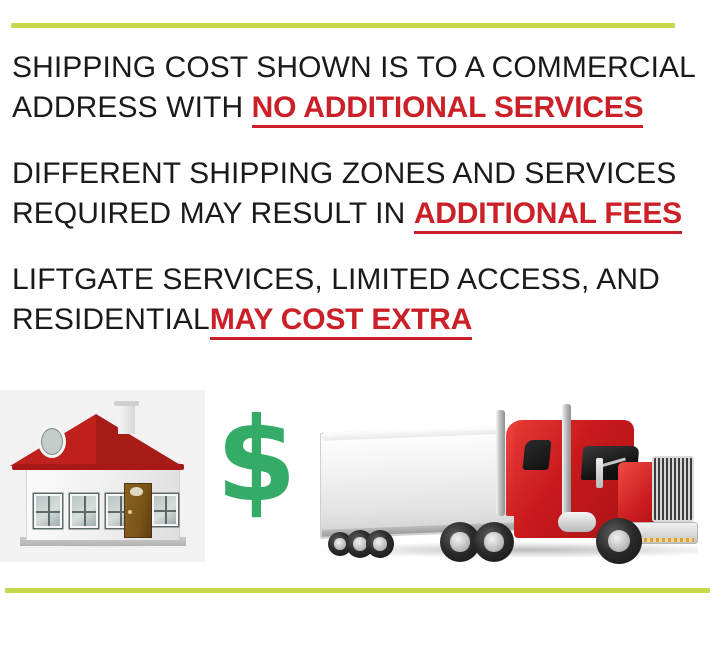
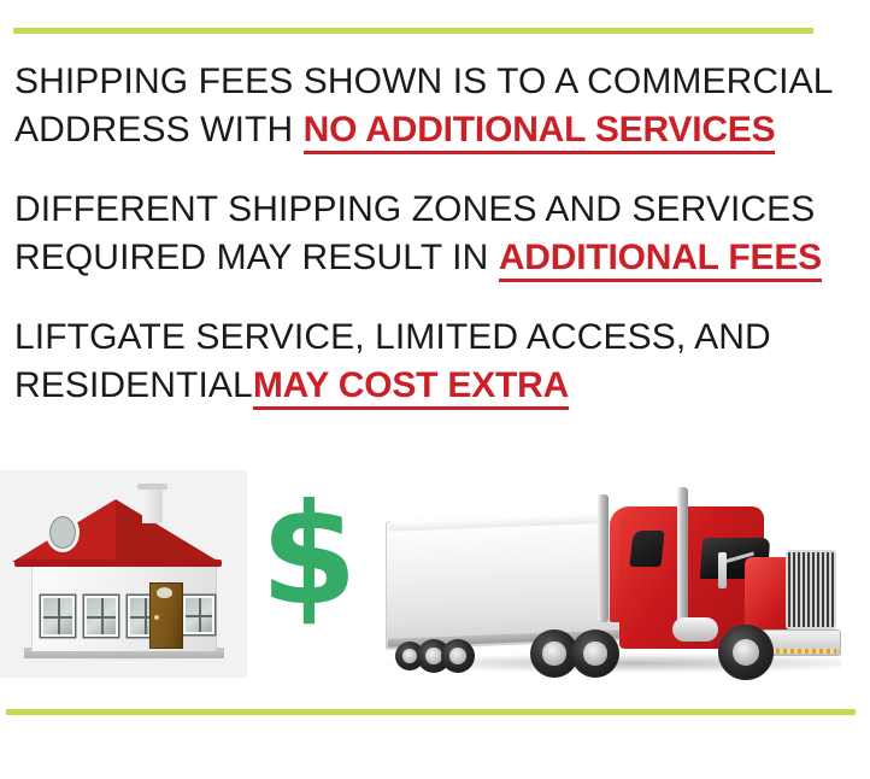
- SHIPPING COST SHOWN IS TO A COMMERCIAL
+ SHIPPING FEES SHOWN IS TO A COMMERCIAL
  ADDRESS WITH NO ADDITIONAL SERVICES
  DIFFERENT SHIPPING ZONES AND SERVICES
  REQUIRED MAY RESULT IN ADDITIONAL FEES
- LIFTGATE SERVICES, LIMITED ACCESS, AND
+ LIFTGATE SERVICE, LIMITED ACCESS, AND
  RESIDENTIALMAY COST EXTRA
  $
